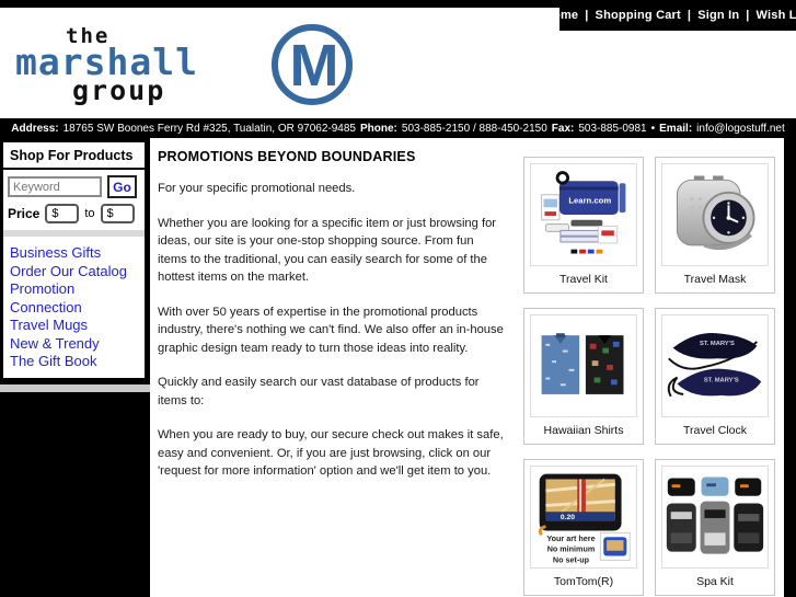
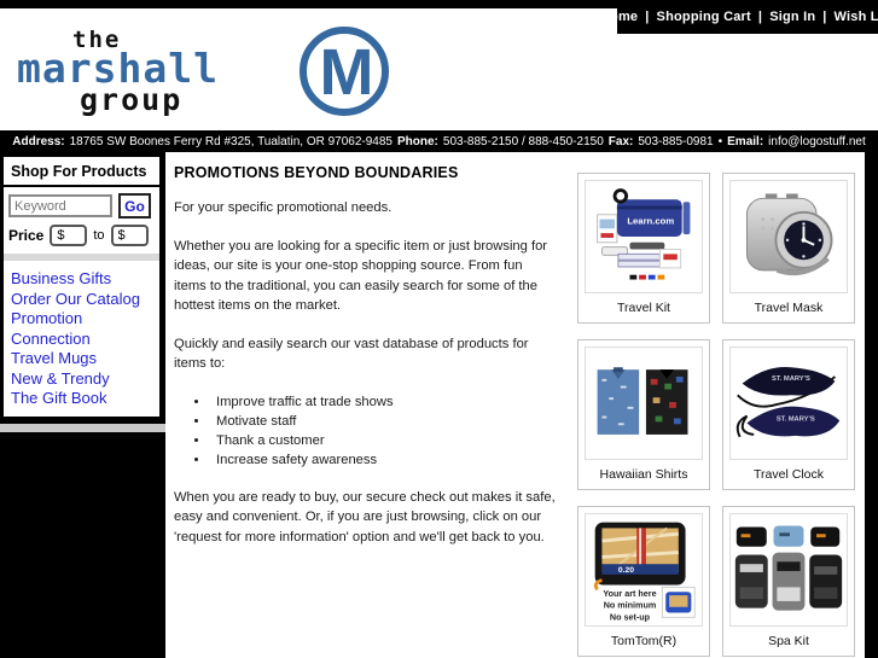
  Home
  |
  Shopping Cart
  |
  Sign In
  |
  the
  marshall
  group
  M
  Address:
  18765 SW Boones Ferry Rd #325, Tualatin, OR 97062-9485
  Phone:
  503-885-2150 / 888-450-2150
  Fax:
  503-885-0981
  •
  Email:
  info@logostuff.net
  Shop For Products
  Keyword
  Go
  Price
  $
  to
  $
  Business Gifts
  Order Our Catalog
  Promotion Connection
  Travel Mugs
  New & Trendy
  The Gift Book
  PROMOTIONS BEYOND BOUNDARIES
  For your specific promotional needs.
  Whether you are looking for a specific item or just browsing for ideas, our site is your one-stop shopping source. From fun items to the traditional, you can easily search for some of the hottest items on the market.
- With over 50 years of expertise in the promotional products industry, there's nothing we can't find. We also offer an in-house graphic design team ready to turn those ideas into reality.
  Quickly and easily search our vast database of products for items to:
+ Improve traffic at trade shows
+ Motivate staff
+ Thank a customer
+ Increase safety awareness
- When you are ready to buy, our secure check out makes it safe, easy and convenient. Or, if you are just browsing, click on our 'request for more information' option and we'll get item to you.
+ When you are ready to buy, our secure check out makes it safe, easy and convenient. Or, if you are just browsing, click on our 'request for more information' option and we'll get back to you.
  Learn.com
  Travel Kit
  Travel Mask
  Hawaiian Shirts
  Travel Clock
  Your art here
  No minimum
  No set-up
  TomTom(R)
  Spa Kit
